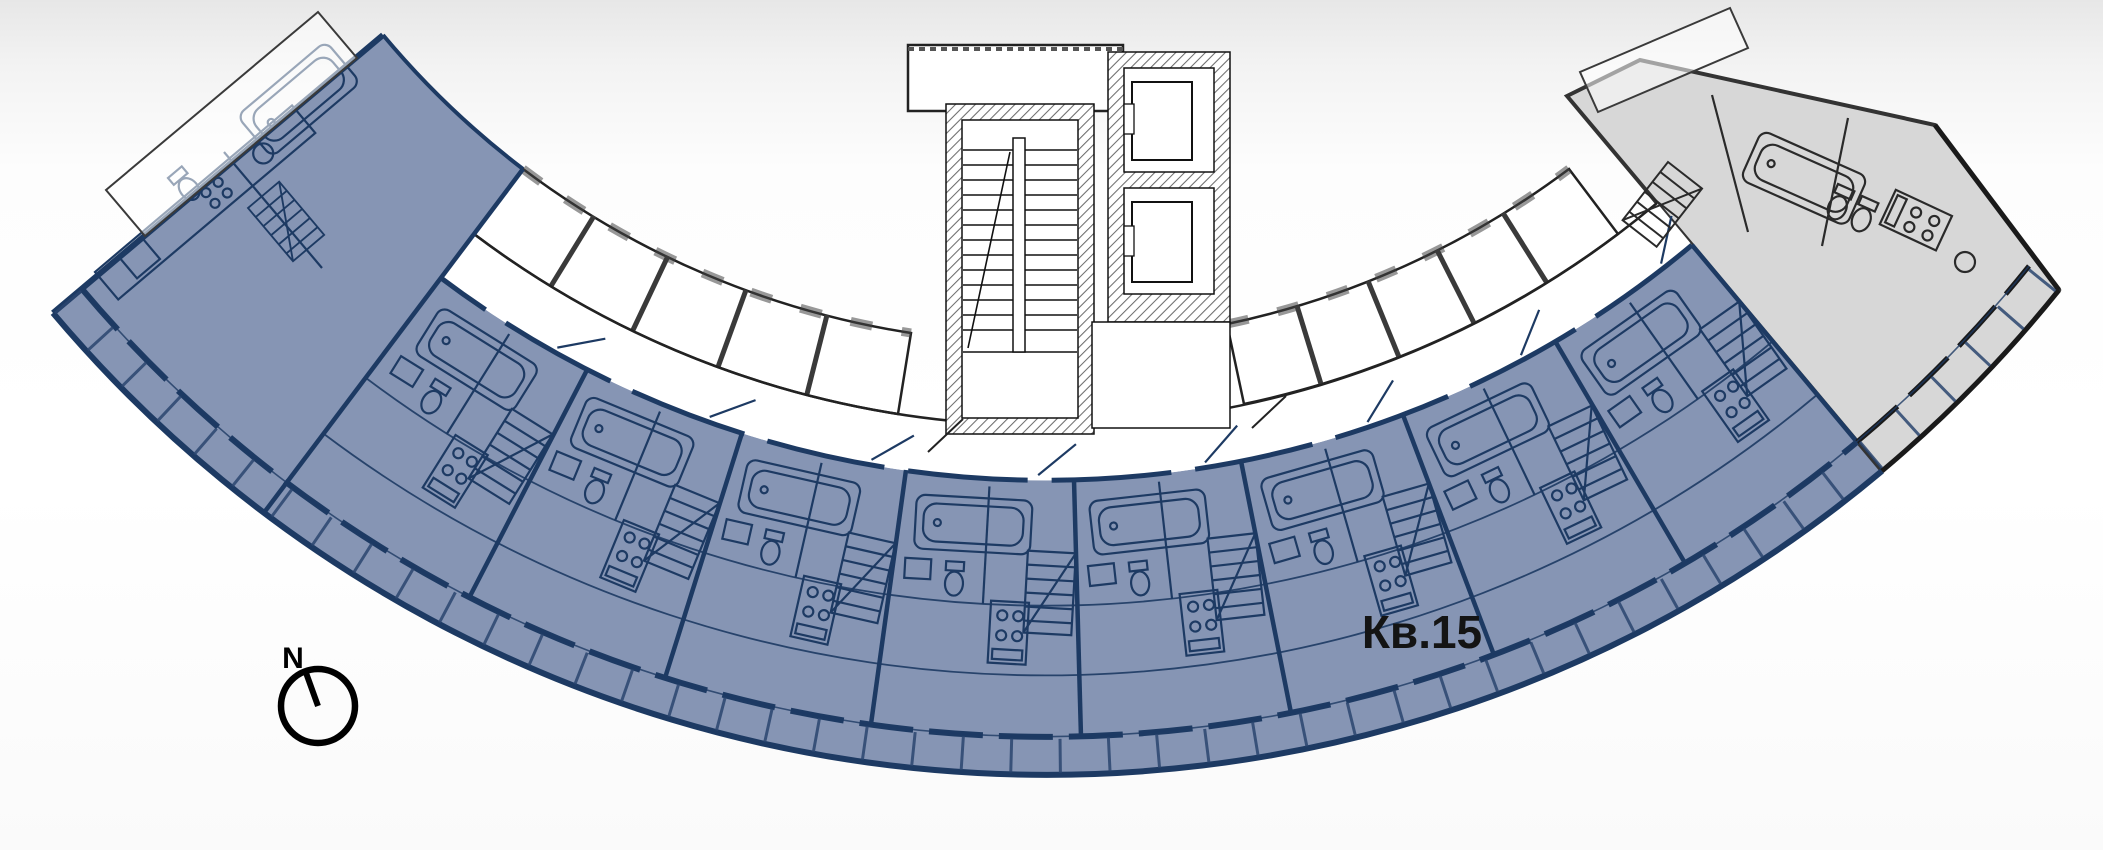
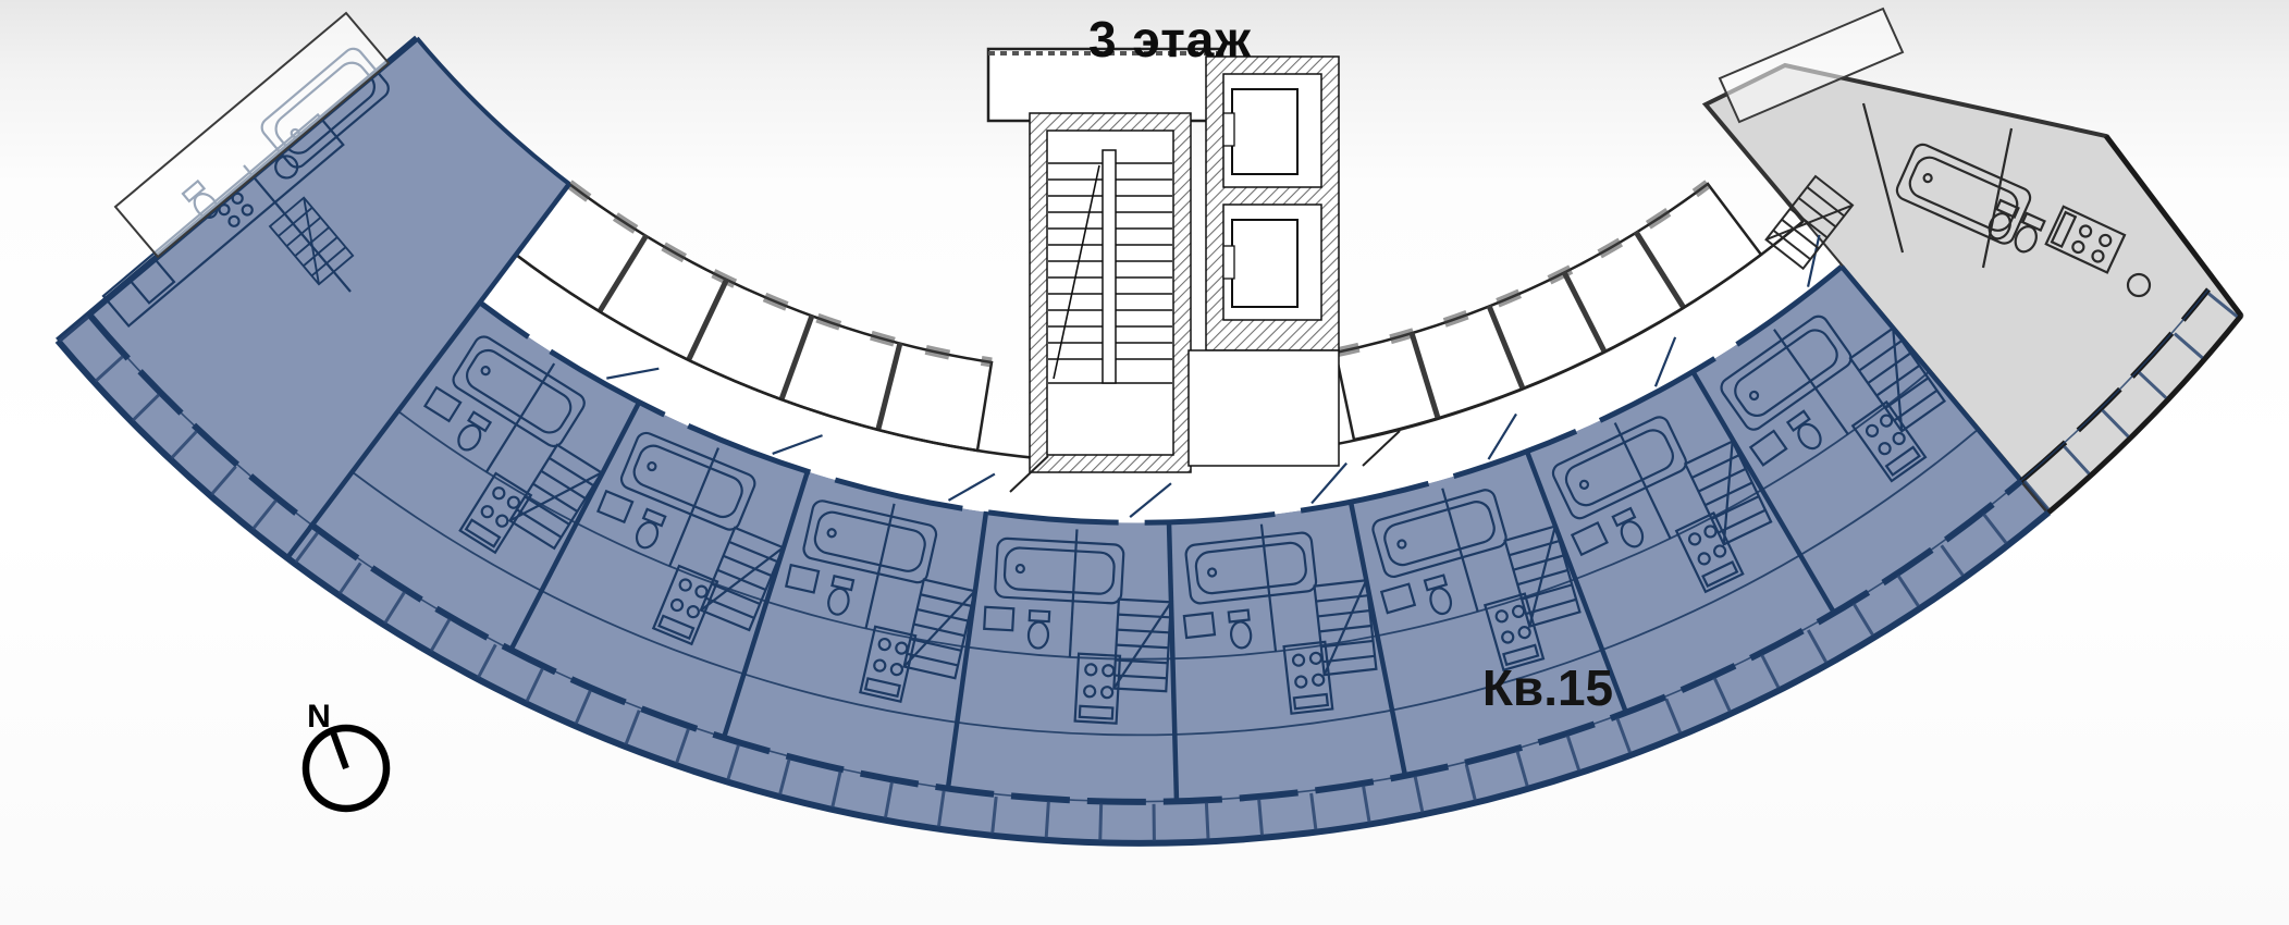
+ 3 этаж
  Кв.15
  N
